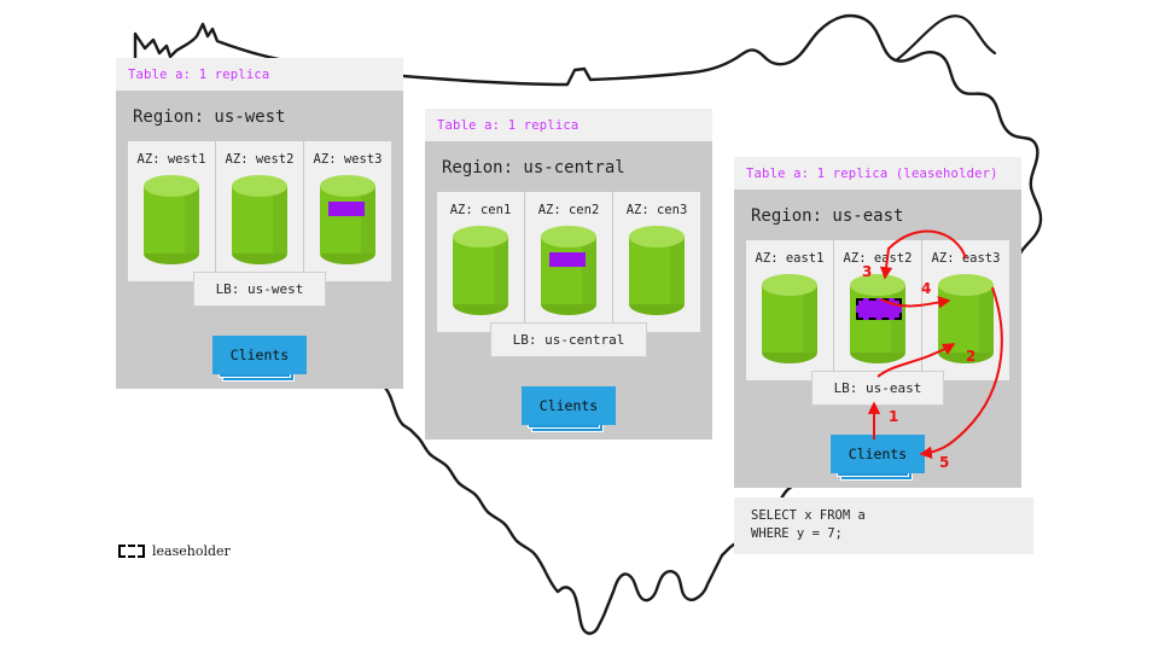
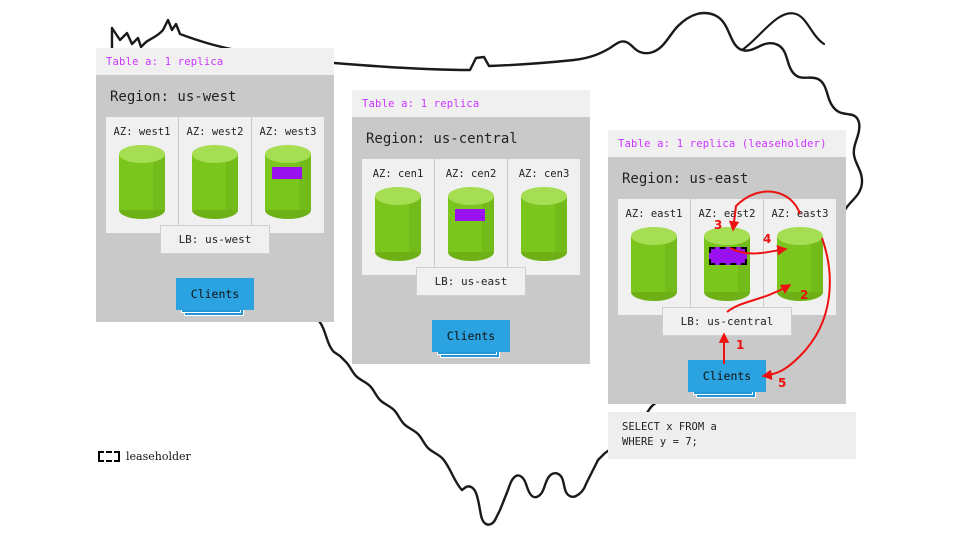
  Table a: 1 replica
  Region: us-west
  AZ: west1
  AZ: west2
  AZ: west3
  LB: us-west
  Clients
  Table a: 1 replica
  Region: us-central
  AZ: cen1
  AZ: cen2
  AZ: cen3
- LB: us-central
+ LB: us-east
  Clients
  Table a: 1 replica (leaseholder)
  Region: us-east
  AZ: east1
  AZ: east2
  AZ:ast3
- LB: us-east
+ LB: us-central
  Clients
  SELECT x FROM a
  WHERE y = 7;
  leaseholder
  1
  2
  3
  4
  5
